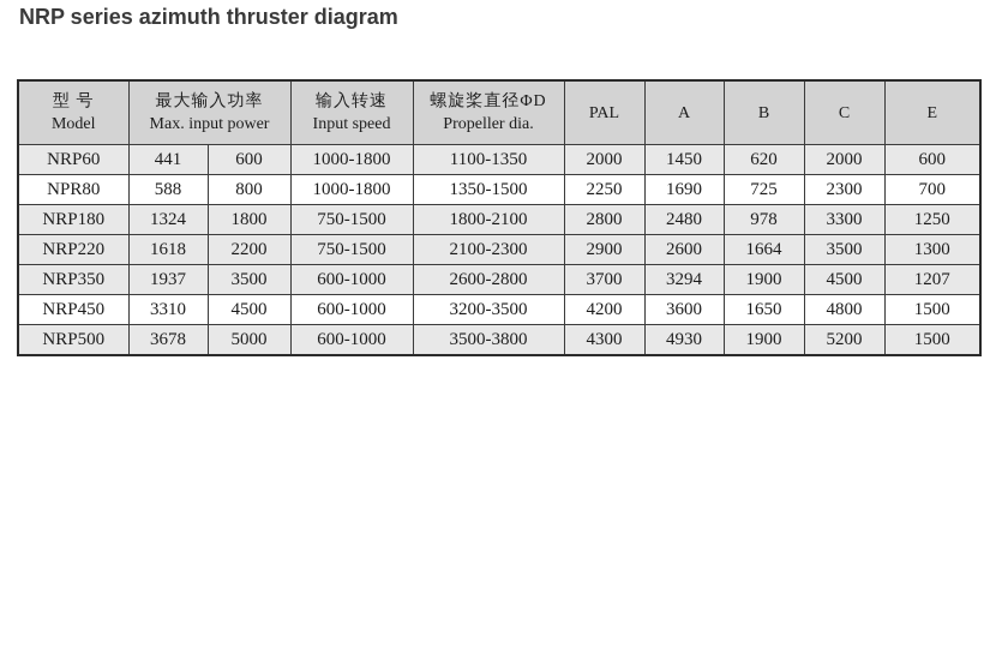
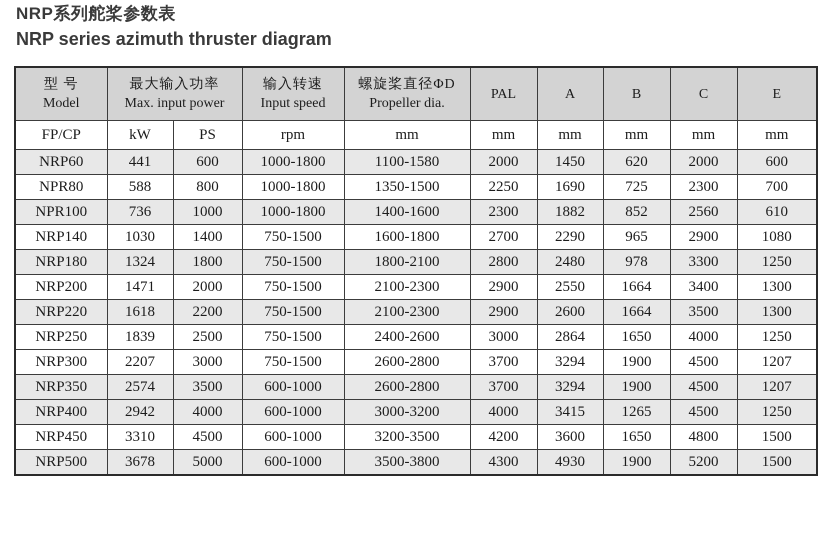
+ NRP系列舵桨参数表
  NRP series azimuth thruster diagram
  型 号 Model	最大输入功率 Max. input power	输入转速 Input speed	螺旋桨直径ΦD Propeller dia.	PAL	A	B	C	E
+ FP/CP	kW	PS	rpm	mm	mm	mm	mm	mm	mm
- NRP60	441	600	1000-1800	1100-1350	2000	1450	620	2000	600
+ NRP60	441	600	1000-1800	1100-1580	2000	1450	620	2000	600
  NPR80	588	800	1000-1800	1350-1500	2250	1690	725	2300	700
+ NPR100	736	1000	1000-1800	1400-1600	2300	1882	852	2560	610
+ NRP140	1030	1400	750-1500	1600-1800	2700	2290	965	2900	1080
  NRP180	1324	1800	750-1500	1800-2100	2800	2480	978	3300	1250
+ NRP200	1471	2000	750-1500	2100-2300	2900	2550	1664	3400	1300
  NRP220	1618	2200	750-1500	2100-2300	2900	2600	1664	3500	1300
+ NRP250	1839	2500	750-1500	2400-2600	3000	2864	1650	4000	1250
+ NRP300	2207	3000	750-1500	2600-2800	3700	3294	1900	4500	1207
- NRP350	1937	3500	600-1000	2600-2800	3700	3294	1900	4500	1207
+ NRP350	2574	3500	600-1000	2600-2800	3700	3294	1900	4500	1207
+ NRP400	2942	4000	600-1000	3000-3200	4000	3415	1265	4500	1250
  NRP450	3310	4500	600-1000	3200-3500	4200	3600	1650	4800	1500
  NRP500	3678	5000	600-1000	3500-3800	4300	4930	1900	5200	1500
